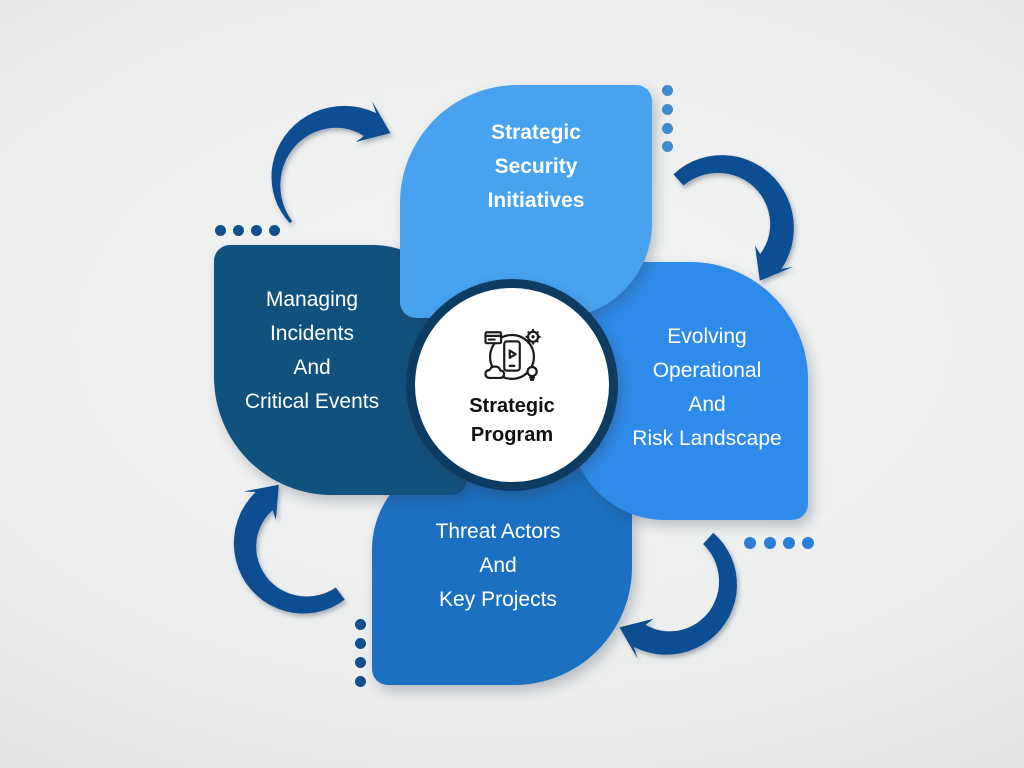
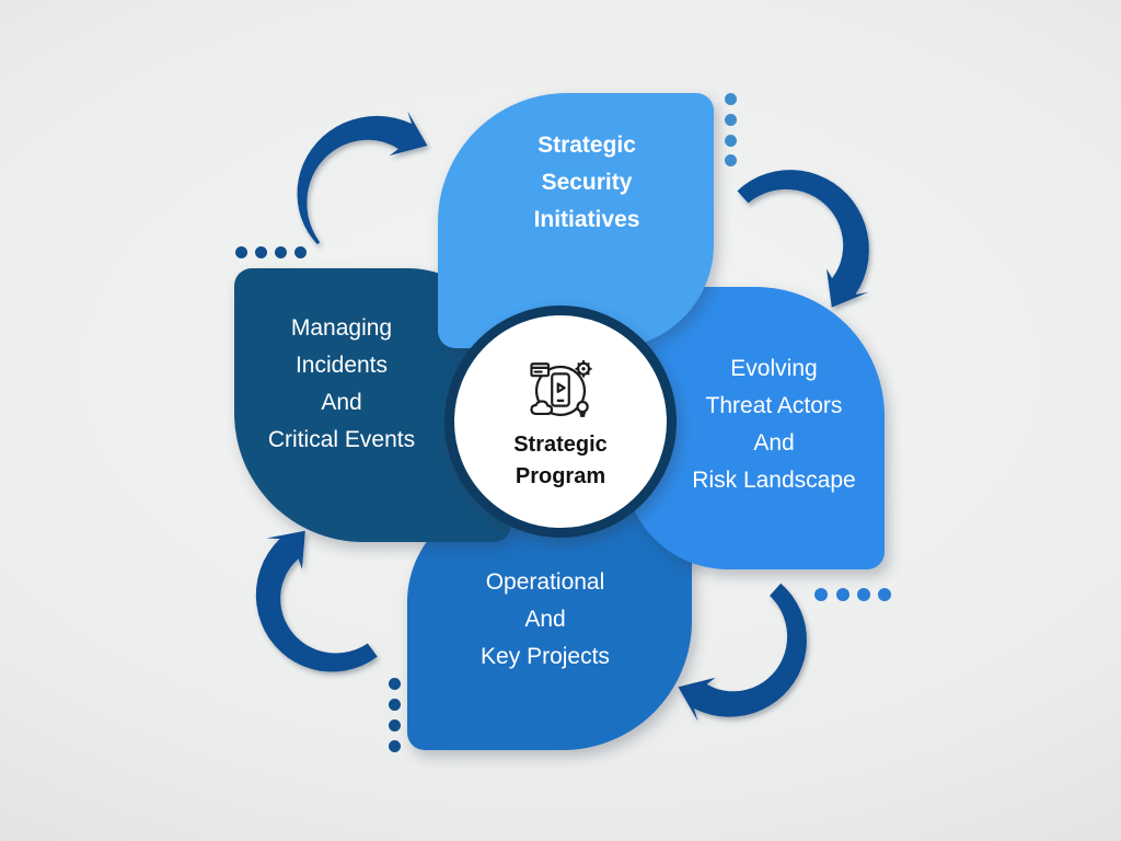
  Strategic
  Security
  Initiatives
  Evolving
- Operational
+ Threat Actors
  And
  Risk Landscape
- Threat Actors
+ Operational
  And
  Key Projects
  Managing
  Incidents
  And
  Critical Events
  Strategic
  Program
